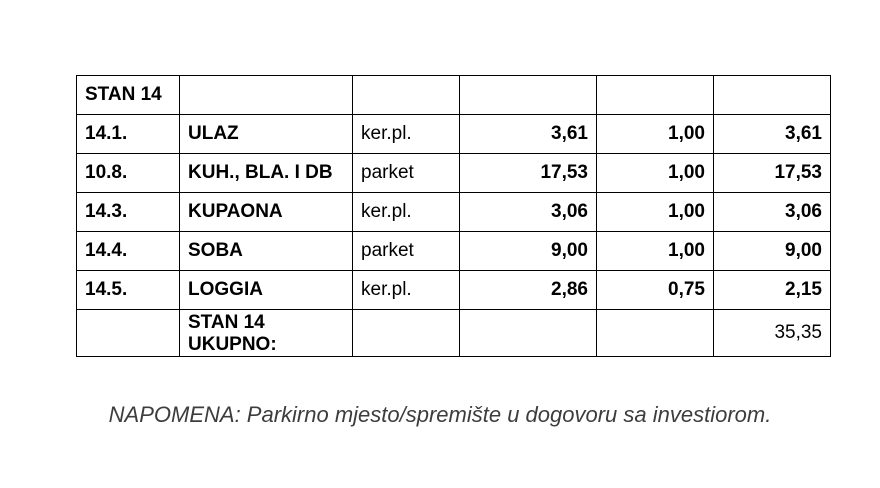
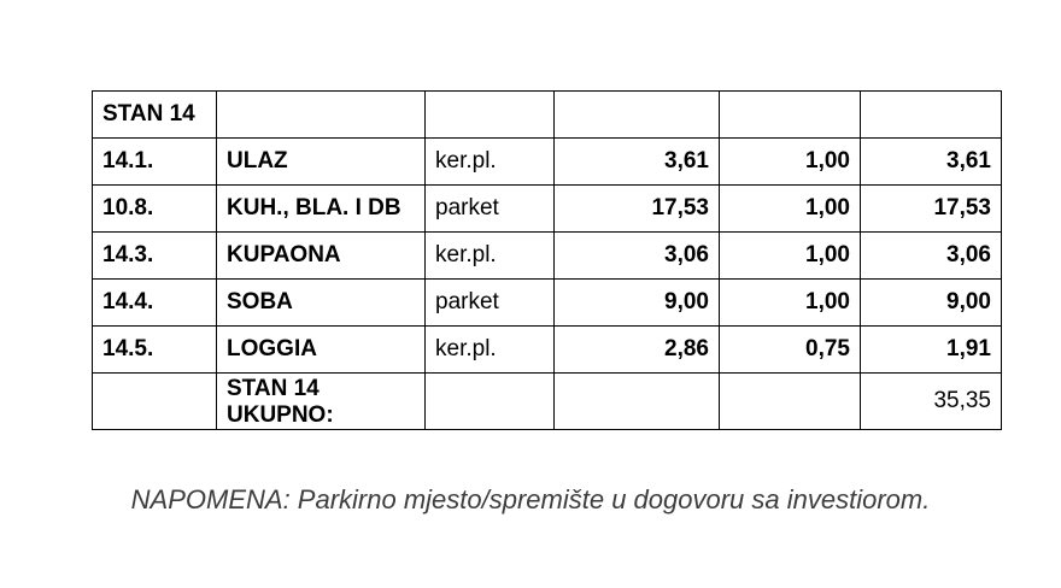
  STAN 14
  14.1.	ULAZ	ker.pl.	3,61	1,00	3,61
  10.8.	KUH., BLA. I DB	parket	17,53	1,00	17,53
  14.3.	KUPAONA	ker.pl.	3,06	1,00	3,06
  14.4.	SOBA	parket	9,00	1,00	9,00
- 14.5.	LOGGIA	ker.pl.	2,86	0,75	2,15
+ 14.5.	LOGGIA	ker.pl.	2,86	0,75	1,91
  	STAN 14 UKUPNO:				35,35
  NAPOMENA: Parkirno mjesto/spremište u dogovoru sa investiorom.
